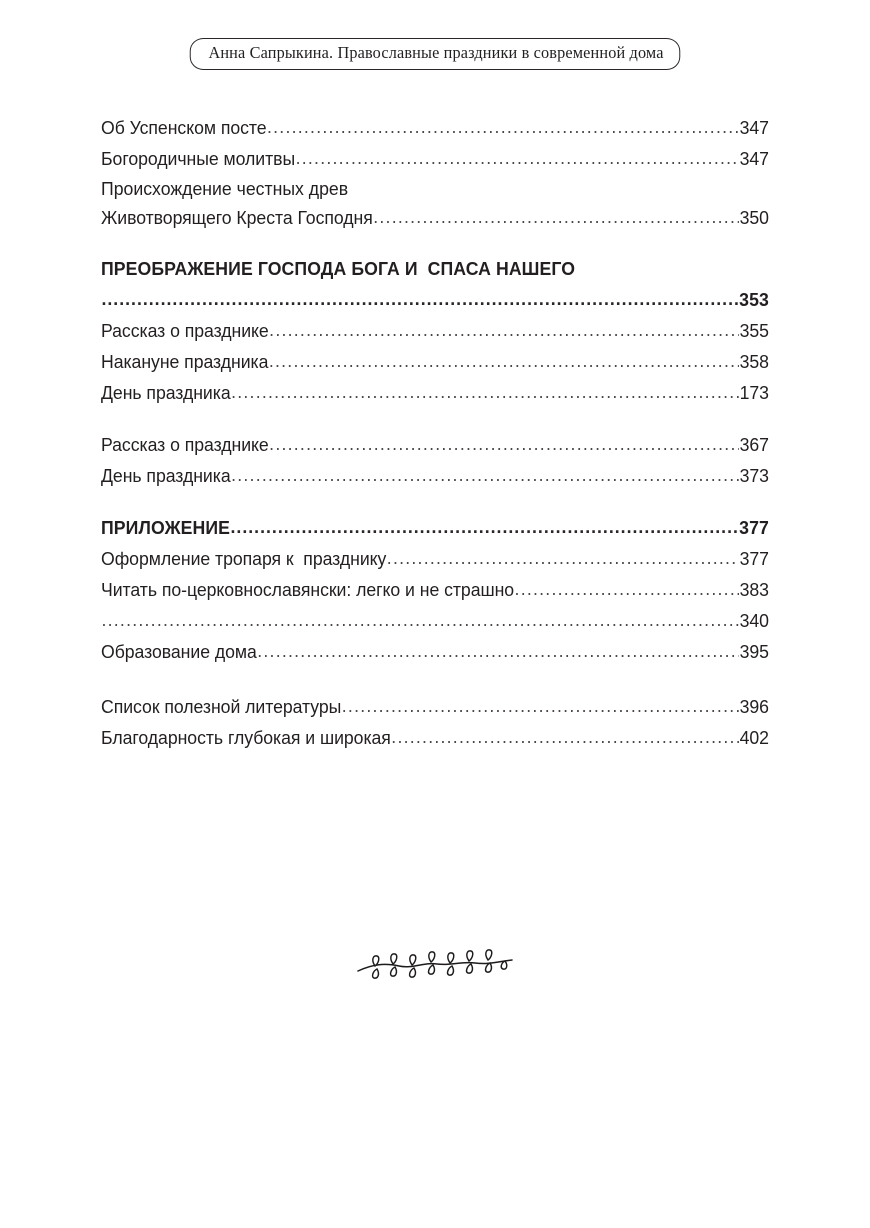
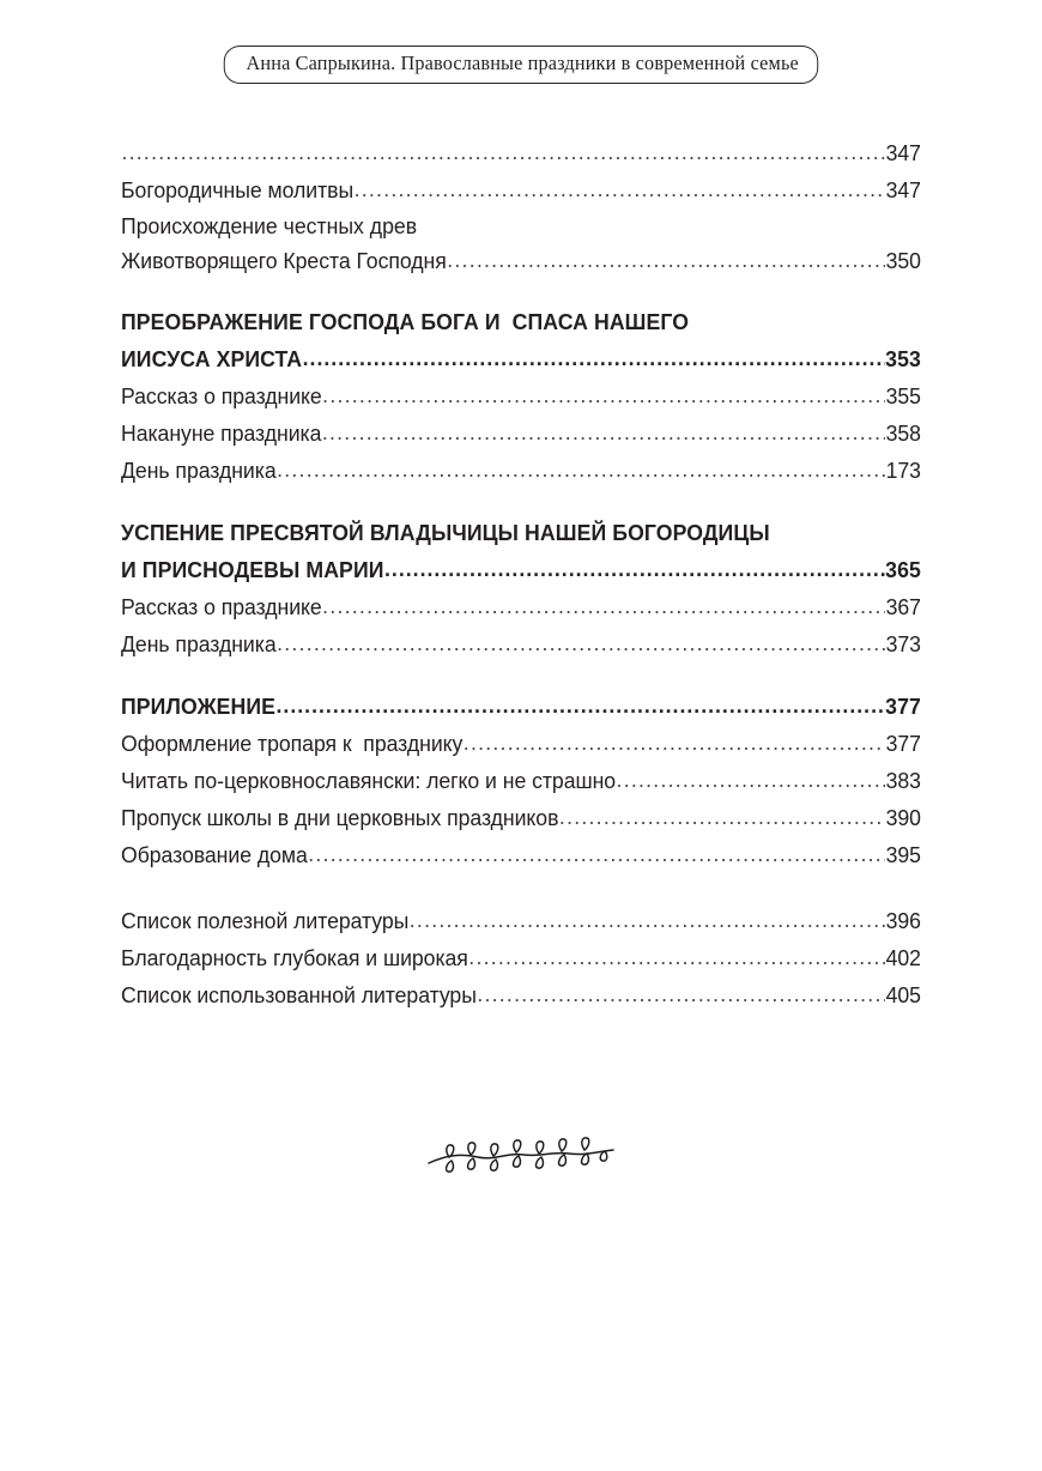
- Анна Сапрыкина. Православные праздники в современной дома
+ Анна Сапрыкина. Православные праздники в современной семье
- Об Успенском посте
  347
  Богородичные молитвы
  347
  Происхождение честных древ
  Животворящего Креста Господня
  350
  ПРЕОБРАЖЕНИЕ ГОСПОДА БОГА И СПАСА НАШЕГО
+ ИИСУСА ХРИСТА
  353
  Рассказ о празднике
  355
  Накануне праздника
  358
  День праздника
  173
+ УСПЕНИЕ ПРЕСВЯТОЙ ВЛАДЫЧИЦЫ НАШЕЙ БОГОРОДИЦЫ
+ И ПРИСНОДЕВЫ МАРИИ
+ 365
  Рассказ о празднике
  367
  День праздника
  373
  ПРИЛОЖЕНИЕ
  377
  Оформление тропаря к празднику
  377
  Читать по-церковнославянски: легко и не страшно
  383
+ Пропуск школы в дни церковных праздников
- 340
+ 390
  Образование дома
  395
  Список полезной литературы
  396
  Благодарность глубокая и широкая
  402
+ Список использованной литературы
+ 405
